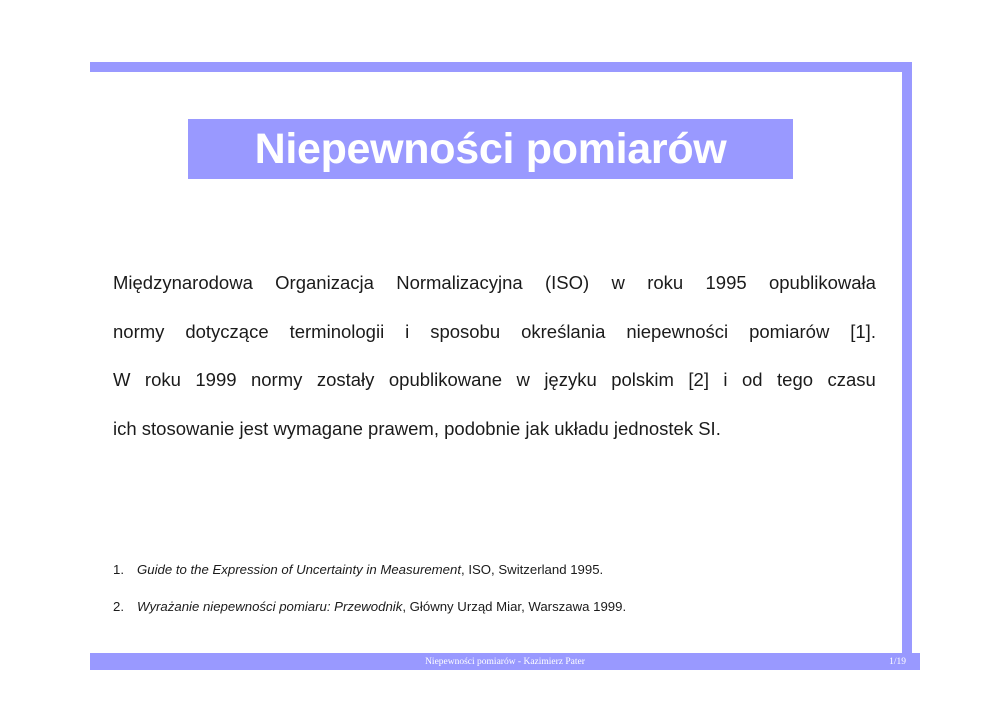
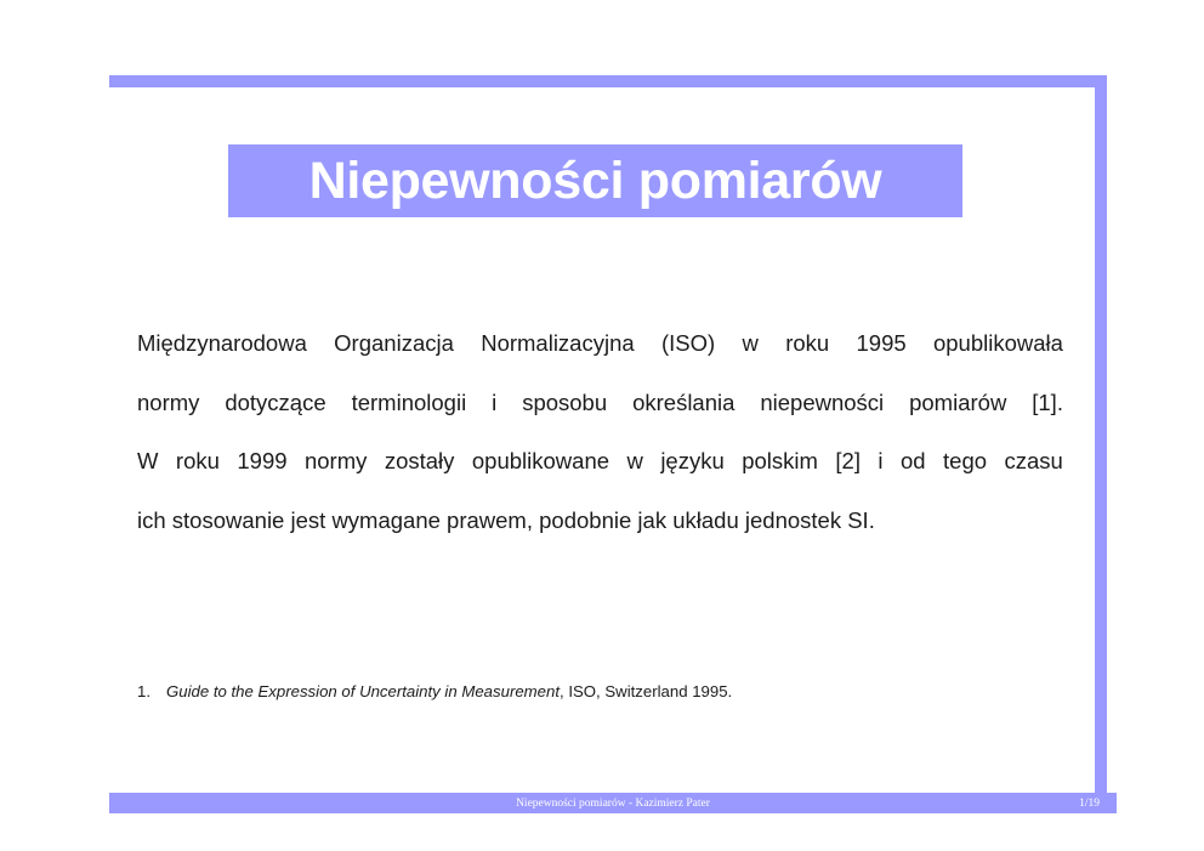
  Niepewności pomiarów
  Międzynarodowa
  Organizacja
  Normalizacyjna
  (ISO)
  w
  roku
  1995
  opublikowała
  normy
  dotyczące
  terminologii
  i
  sposobu
  określania
  niepewności
  pomiarów
  [1].
  W
  roku
  1999
  normy
  zostały
  opublikowane
  w
  języku
  polskim
  [2]
  i
  od
  tego
  czasu
  ich
  stosowanie
  jest
  wymagane
  prawem,
  podobnie
  jak
  układu
  jednostek
  SI.
  1.
  Guide to the Expression of Uncertainty in Measurement, ISO, Switzerland 1995.
- 2.
- Wyrażanie niepewności pomiaru: Przewodnik, Główny Urząd Miar, Warszawa 1999.
  Niepewności pomiarów - Kazimierz Pater
  1/19
